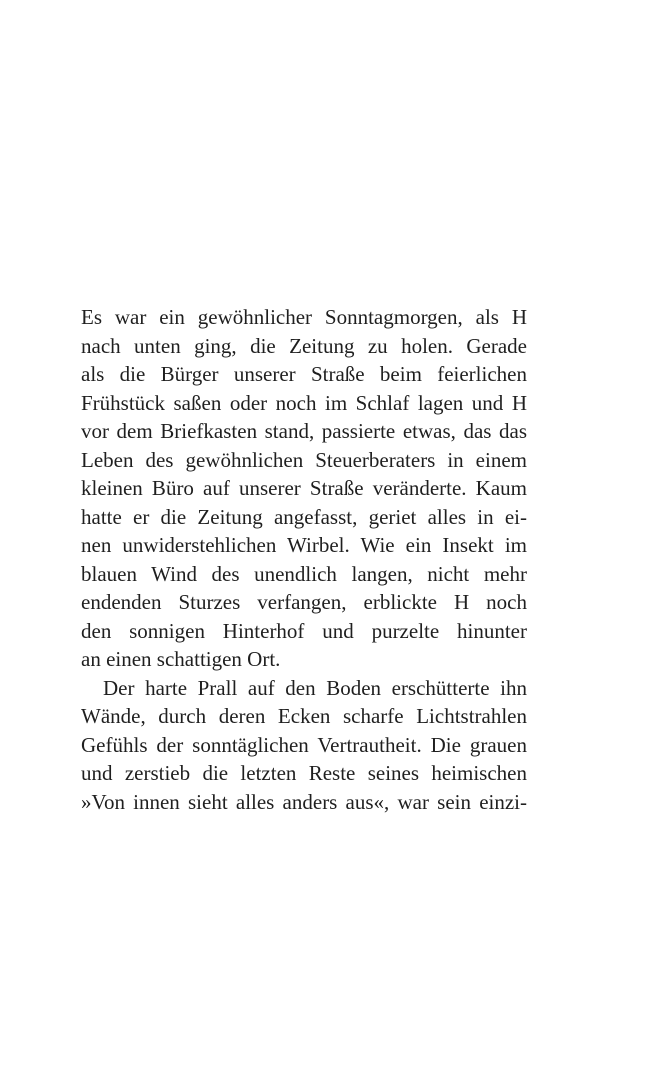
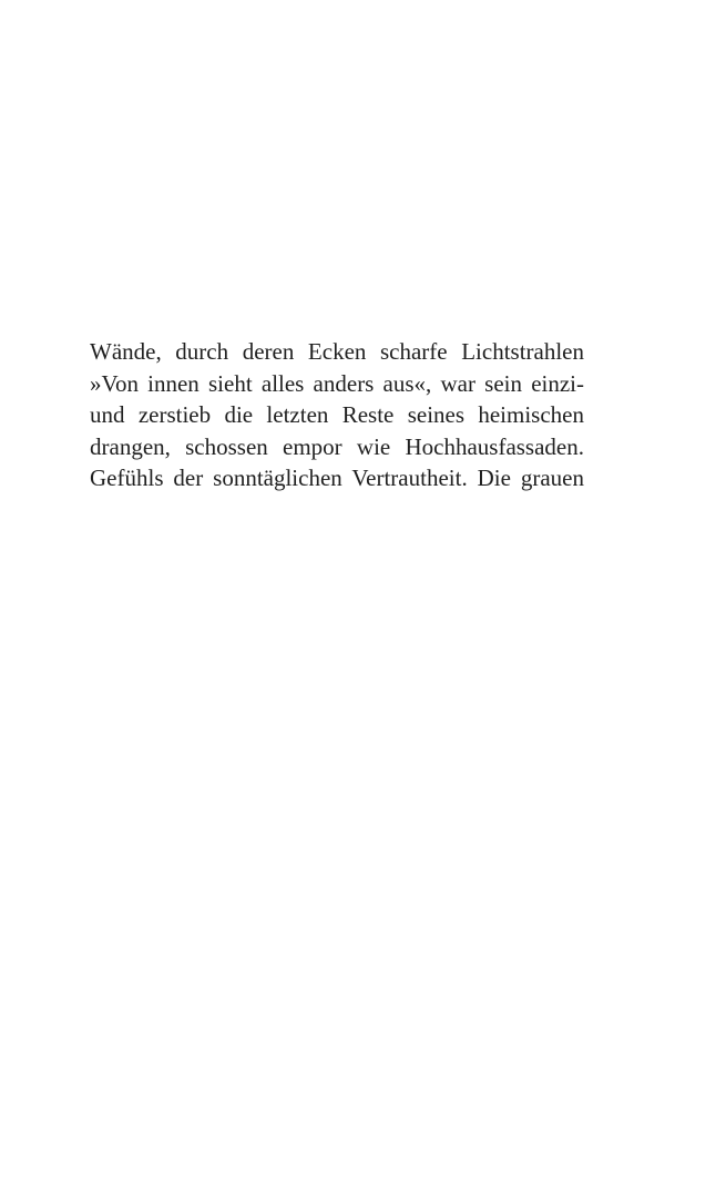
- Es war ein gewöhnlicher Sonntagmorgen, als H
- nach unten ging, die Zeitung zu holen. Gerade
- als die Bürger unserer Straße beim feierlichen
- Frühstück saßen oder noch im Schlaf lagen und H
- vor dem Briefkasten stand, passierte etwas, das das
- Leben des gewöhnlichen Steuerberaters in einem
- kleinen Büro auf unserer Straße veränderte. Kaum
- hatte er die Zeitung angefasst, geriet alles in ei-
- nen unwiderstehlichen Wirbel. Wie ein Insekt im
- blauen Wind des unendlich langen, nicht mehr
- endenden Sturzes verfangen, erblickte H noch
- den sonnigen Hinterhof und purzelte hinunter
- an einen schattigen Ort.
- Der harte Prall auf den Boden erschütterte ihn
  Wände, durch deren Ecken scharfe Lichtstrahlen
- Gefühls der sonntäglichen Vertrautheit. Die grauen
+ »Von innen sieht alles anders aus«, war sein einzi-
  und zerstieb die letzten Reste seines heimischen
+ drangen, schossen empor wie Hochhausfassaden.
- »Von innen sieht alles anders aus«, war sein einzi-
+ Gefühls der sonntäglichen Vertrautheit. Die grauen
